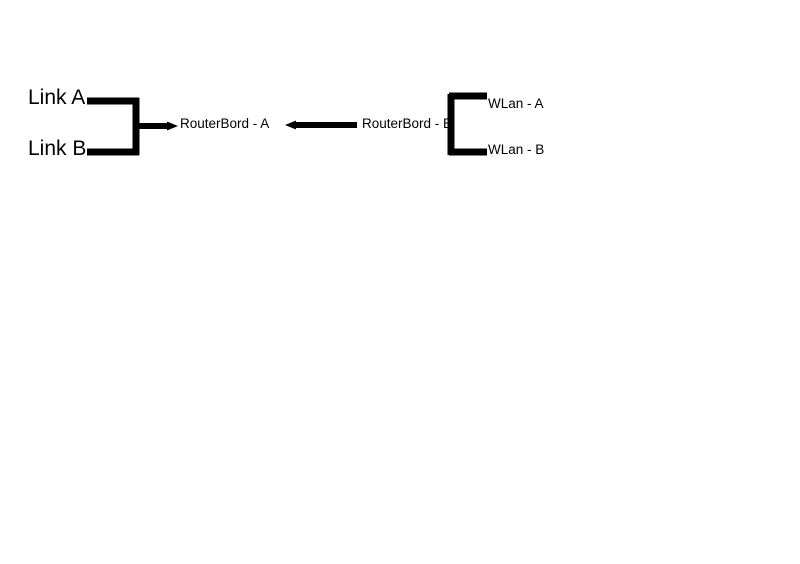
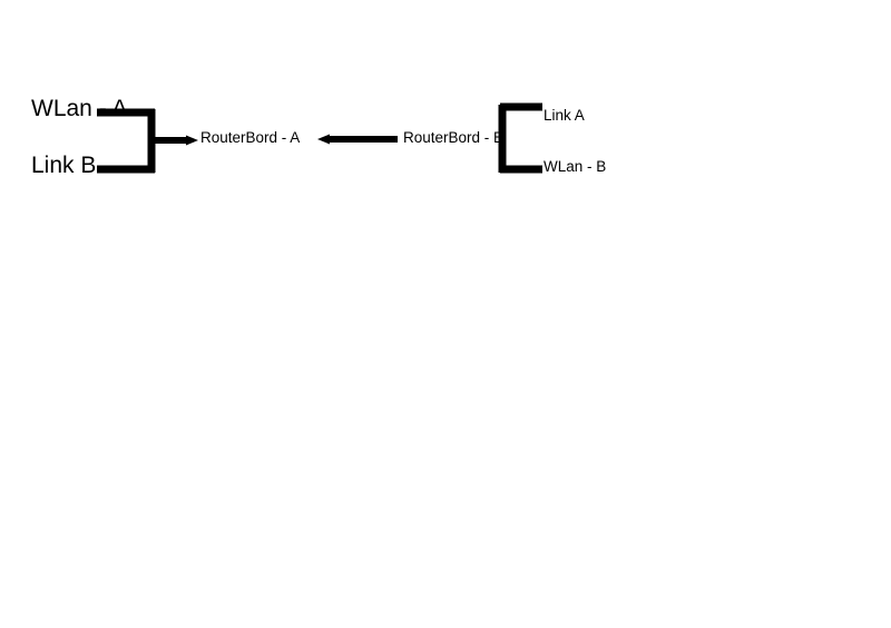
- Link A
+ WLan - A
  Link B
  RouterBord - A
  RouterBord - B
- WLan - A
+ Link A
  WLan - B
